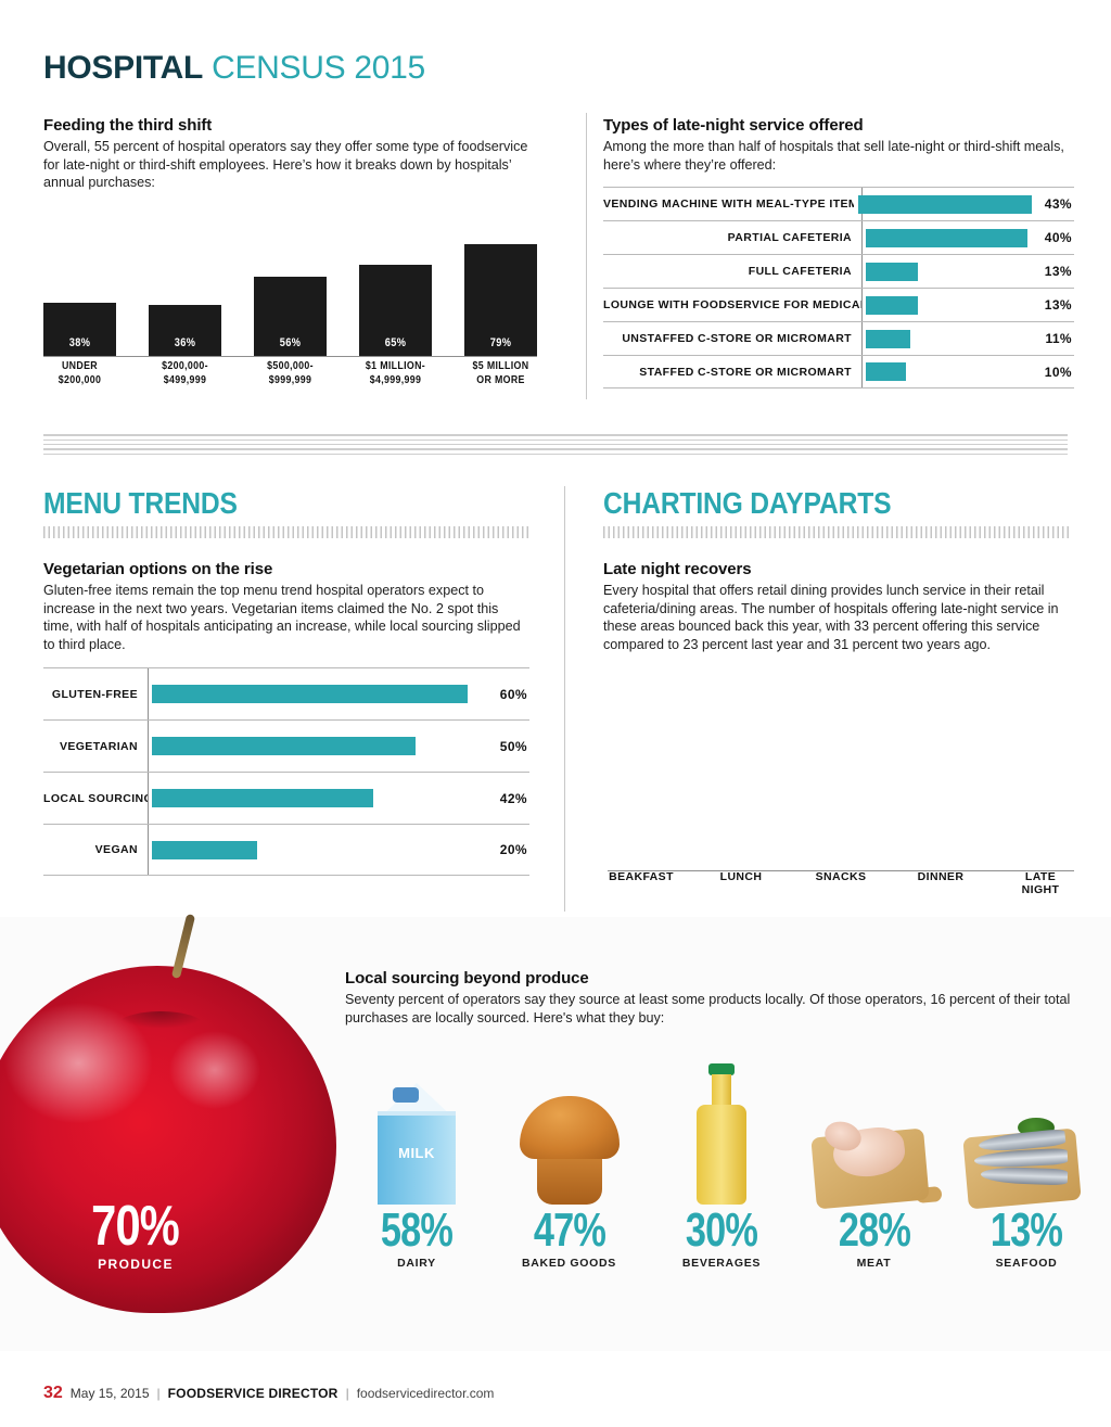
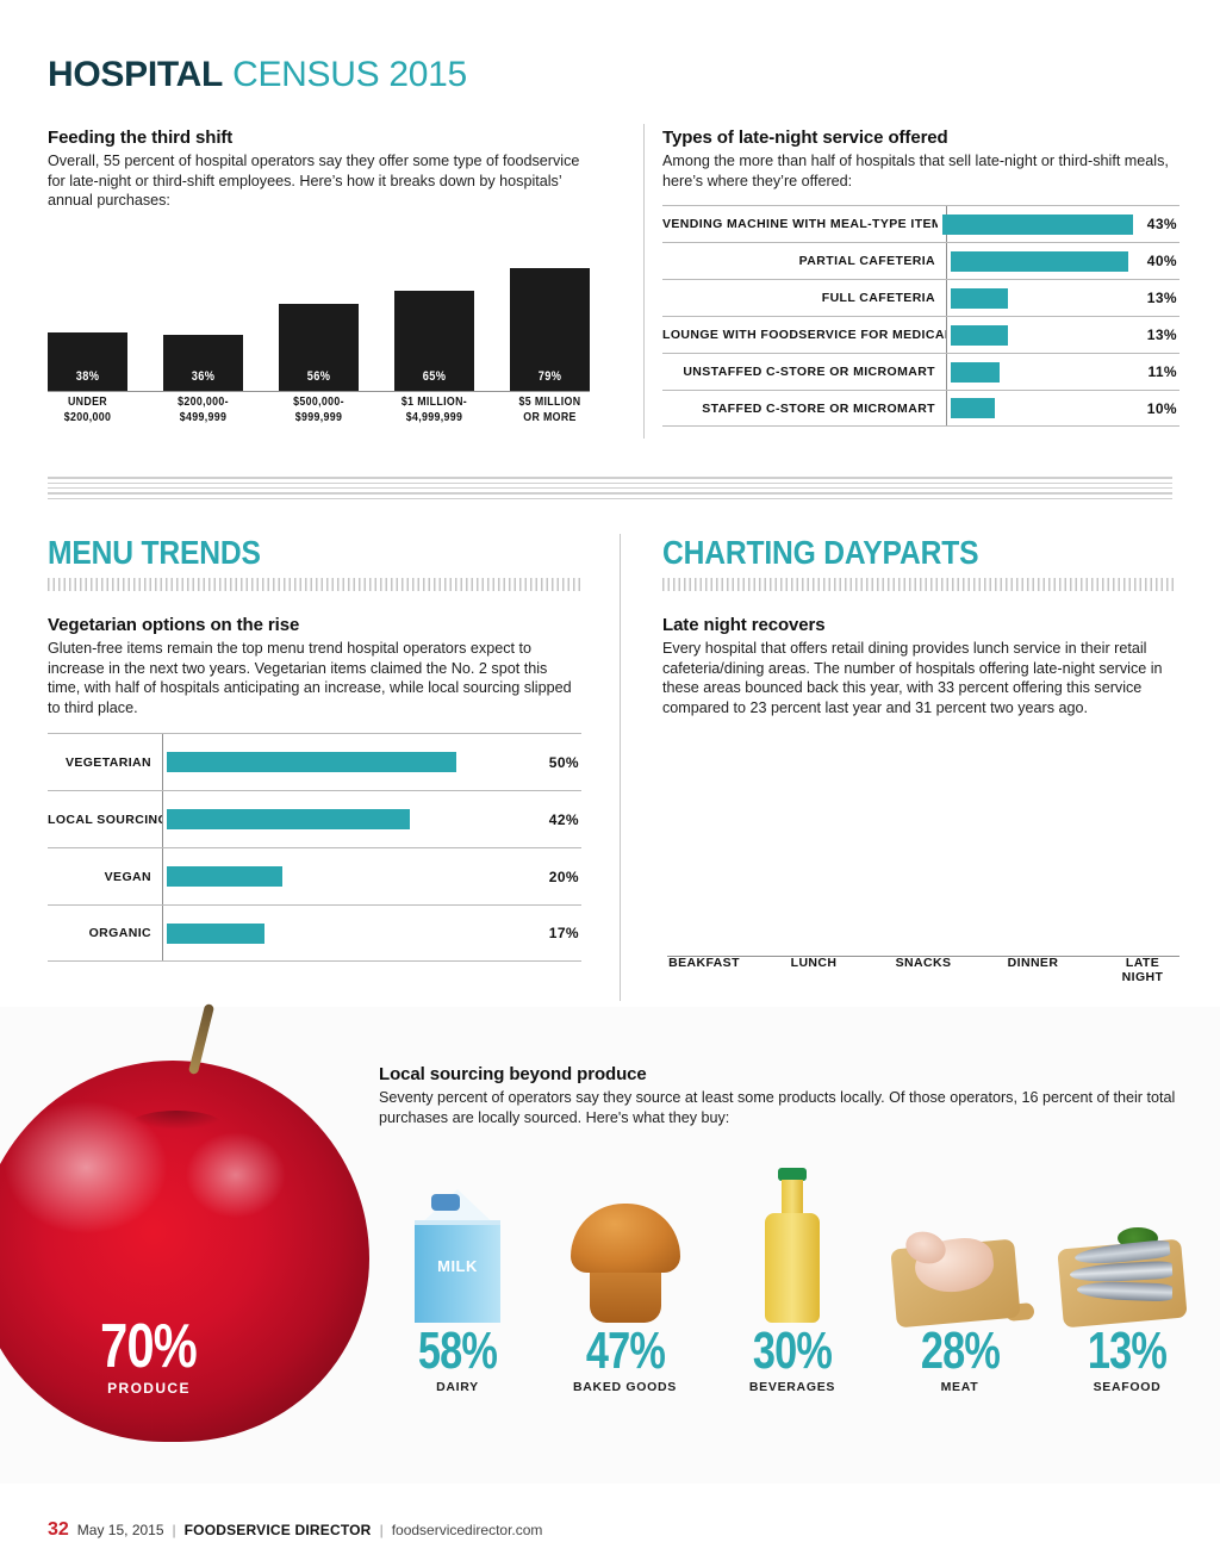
  HOSPITAL CENSUS 2015
  Feeding the third shift
  Overall, 55 percent of hospital operators say they offer some type of foodservice for late-night or third-shift employees. Here’s how it breaks down by hospitals’ annual purchases:
  38%
  36%
  56%
  65%
  79%
  UNDER
  $200,000
  $200,000-
  $499,999
  $500,000-
  $999,999
  $1 MILLION-
  $4,999,999
  $5 MILLION
  OR MORE
  Types of late-night service offered
  Among the more than half of hospitals that sell late-night or third-shift meals, here’s where they’re offered:
  VENDING MACHINE WITH MEAL-TYPE ITEM
  43%
  PARTIAL CAFETERIA
  40%
  FULL CAFETERIA
  13%
  LOUNGE WITH FOODSERVICE FOR MEDICA
  13%
  UNSTAFFED C-STORE OR MICROMART
  11%
  STAFFED C-STORE OR MICROMART
  10%
  MENU TRENDS
  Vegetarian options on the rise
  Gluten-free items remain the top menu trend hospital operators expect to increase in the next two years. Vegetarian items claimed the No. 2 spot this time, with half of hospitals anticipating an increase, while local sourcing slipped to third place.
- GLUTEN-FREE
- 60%
  VEGETARIAN
  50%
  LOCAL SOURCIN
  42%
  VEGAN
  20%
+ ORGANIC
+ 17%
  CHARTING DAYPARTS
  Late night recovers
  Every hospital that offers retail dining provides lunch service in their retail cafeteria/dining areas. The number of hospitals offering late-night service in these areas bounced back this year, with 33 percent offering this service compared to 23 percent last year and 31 percent two years ago.
  BEAKFAST
  LUNCH
  SNACKS
  DINNER
  LATE NIGHT
  70%
  PRODUCE
  Local sourcing beyond produce
  Seventy percent of operators say they source at least some products locally. Of those operators, 16 percent of their total purchases are locally sourced. Here's what they buy:
  MILK
  58%
  DAIRY
  47%
  BAKED GOODS
  30%
  BEVERAGES
  28%
  MEAT
  13%
  SEAFOOD
  32
  May 15, 2015
  |
  FOODSERVICE DIRECTOR
  |
  foodservicedirector.com
